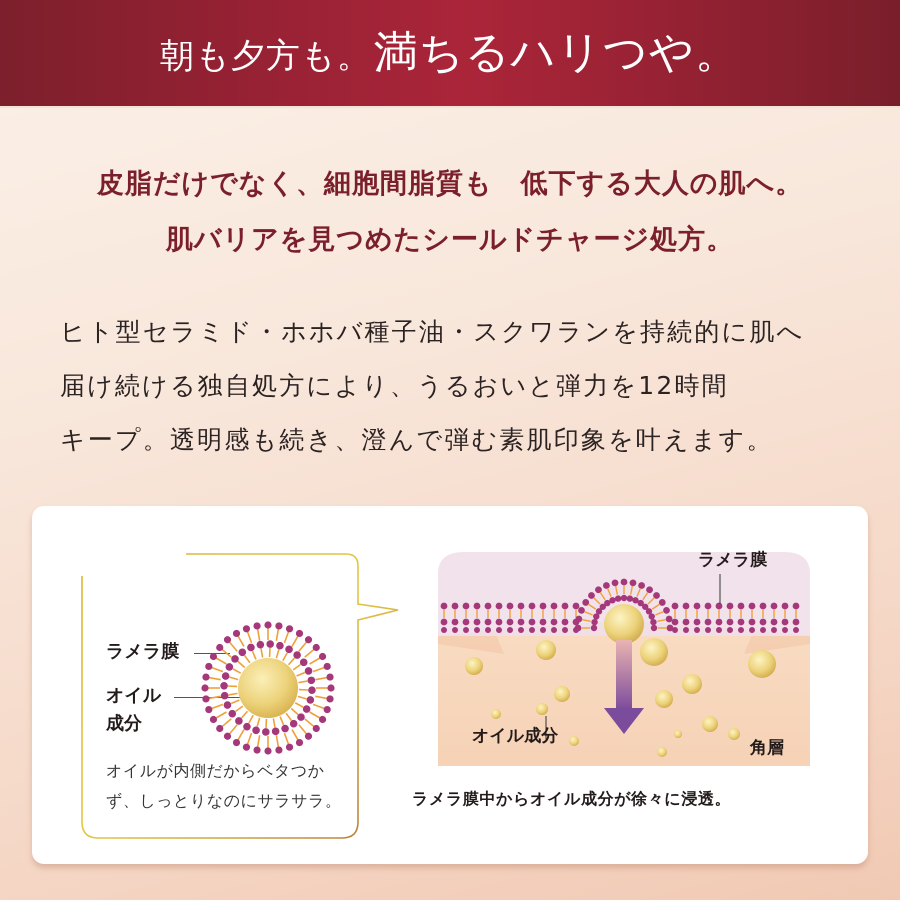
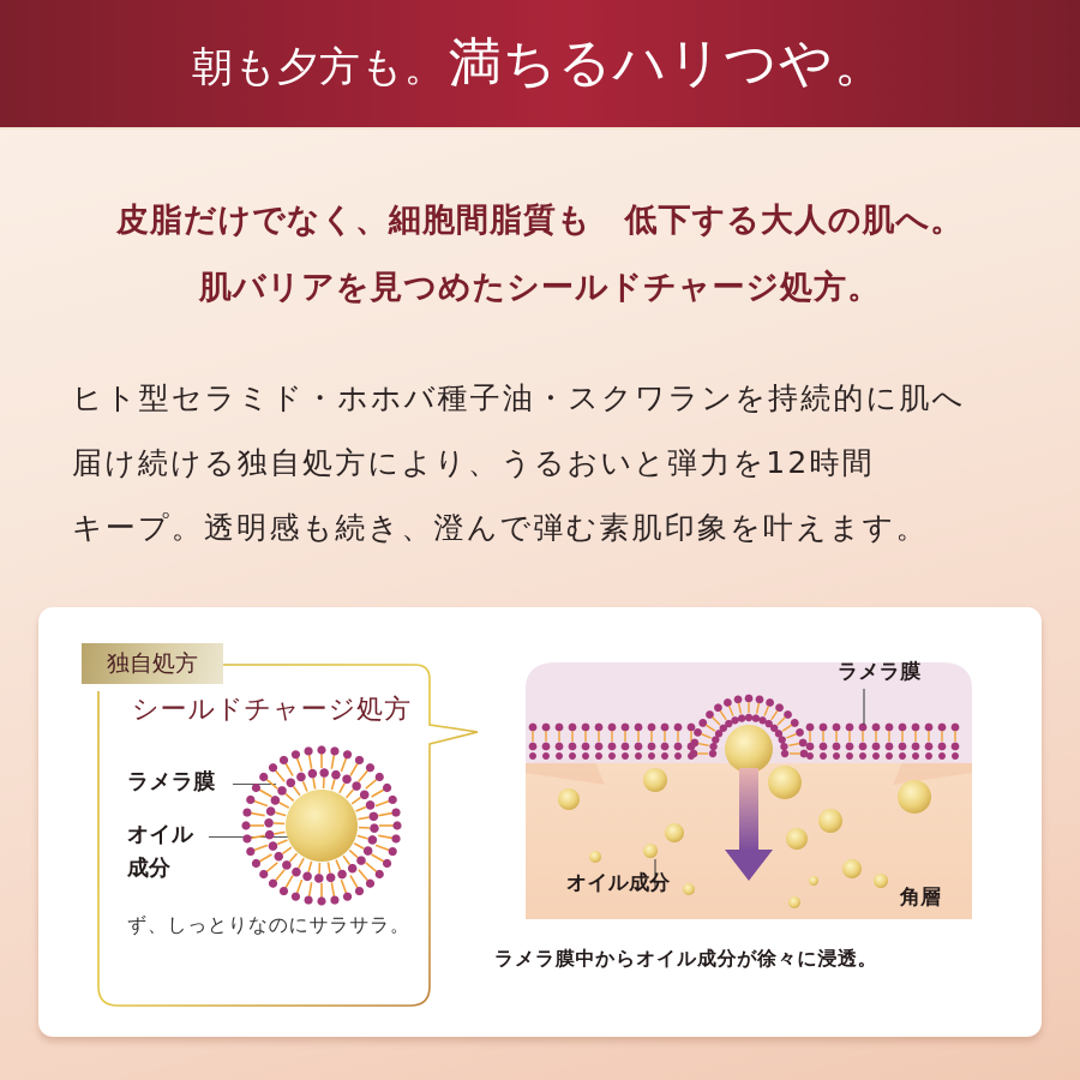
  朝も夕方も。
  満ちるハリつや。
  皮脂だけでなく、細胞間脂質も 低下する大人の肌へ。
  肌バリアを見つめたシールドチャージ処方。
  ヒト型セラミド・ホホバ種子油・スクワランを持続的に肌へ
  届け続ける独自処方により、うるおいと弾力を12時間
  キープ。透明感も続き、澄んで弾む素肌印象を叶えます。
+ 独自処方
+ シールドチャージ処方
  ラメラ膜
  オイル
  成分
- オイルが内側だからベタつか
  ず、しっとりなのにサラサラ。
  ラメラ膜
  オイル成分
  角層
  ラメラ膜中からオイル成分が徐々に浸透。
